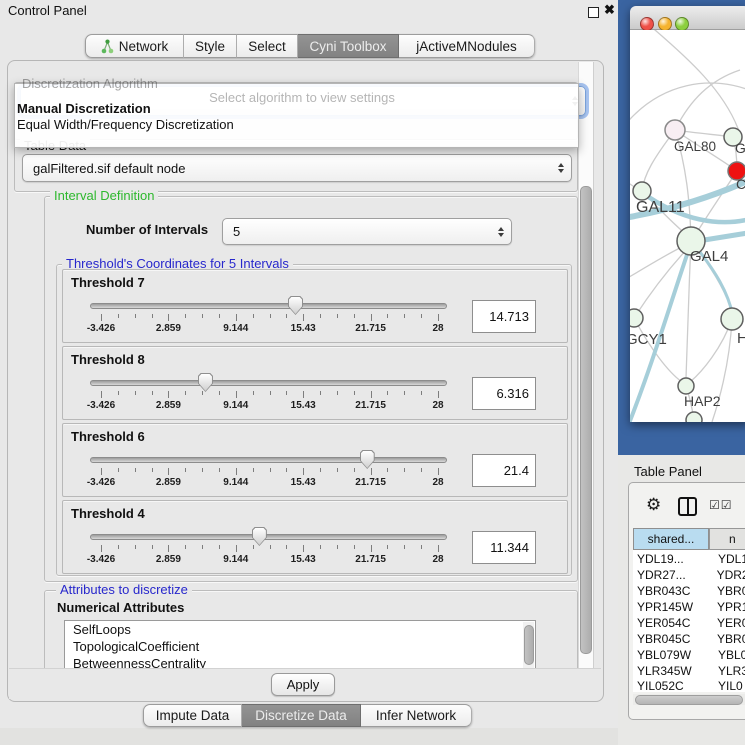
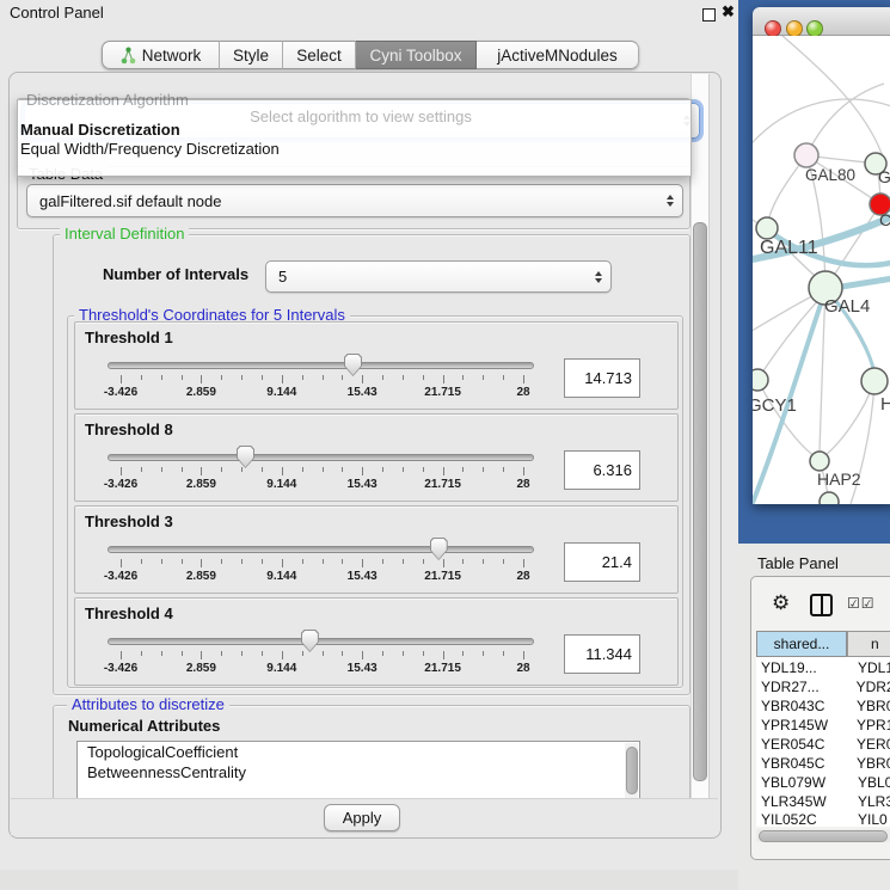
  Control Panel
  ✖
  Network
  Style
  Select
  Cyni Toolbox
  jActiveMNodules
  Discretization Algorithm
  Select algorithm to view settings
  Manual Discretization
  Equal Width/Frequency Discretization
  galFiltered.sif default node
  Interval Definition
  Number of Intervals
  5
  Threshold's Coordinates for 5 Intervals
- Threshold 7
+ Threshold 1
  -3.426
  2.859
  9.144
  15.43
  21.715
  28
  14.713
  Threshold 8
  -3.426
  2.859
  9.144
  15.43
  21.715
  28
  6.316
- Threshold 6
+ Threshold 3
  -3.426
  2.859
  9.144
  15.43
  21.715
  28
  21.4
  Threshold 4
  -3.426
  2.859
  9.144
  15.43
  21.715
  28
  11.344
  Attributes to discretize
  Numerical Attributes
- SelfLoops
  TopologicalCoefficient
  BetweennessCentrality
  Apply
- Impute Data
- Discretize Data
- Infer Network
  GAL80
  GAL11
  GAL4
  GCY1
  HAP2
  C
  H
  Table Panel
  ⚙
  ☑☑
  shared...
  n
  YDL19...
  YDL
  YDR27...
  YDR
  YBR043C
  YBR
  YPR145W
  YPR
  YER054C
  YER
  YBR045C
  YBR
  YBL079W
  YBL0
  YLR345W
  YLR
  YIL052C
  YIL0
